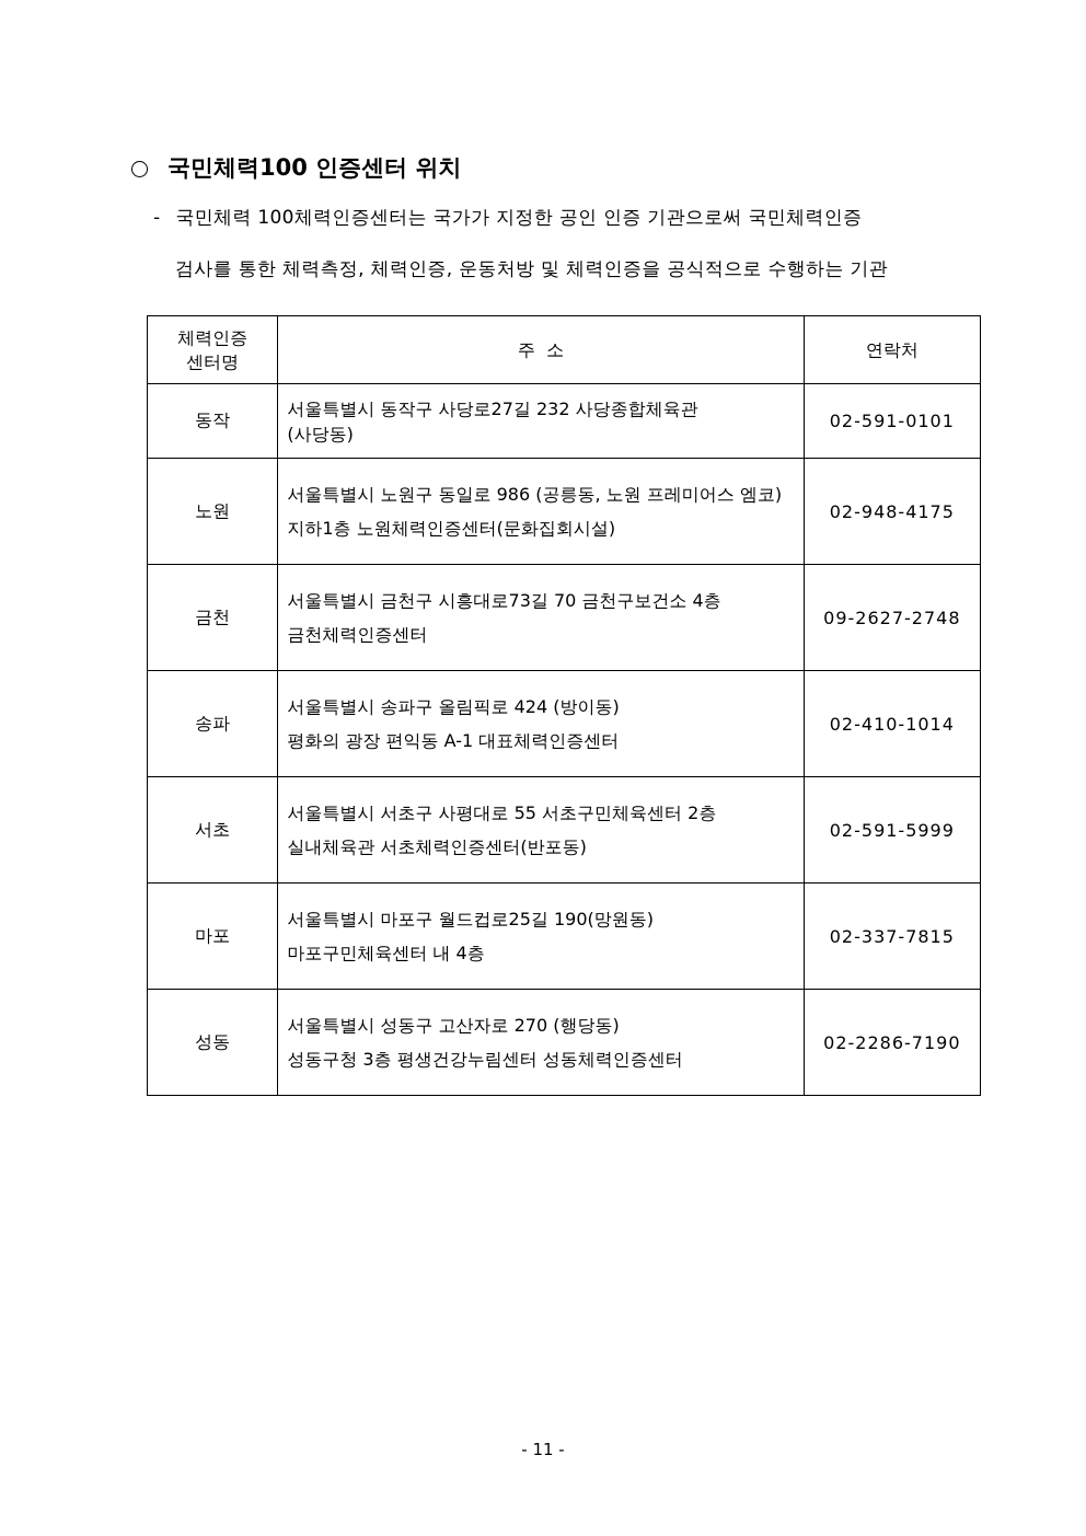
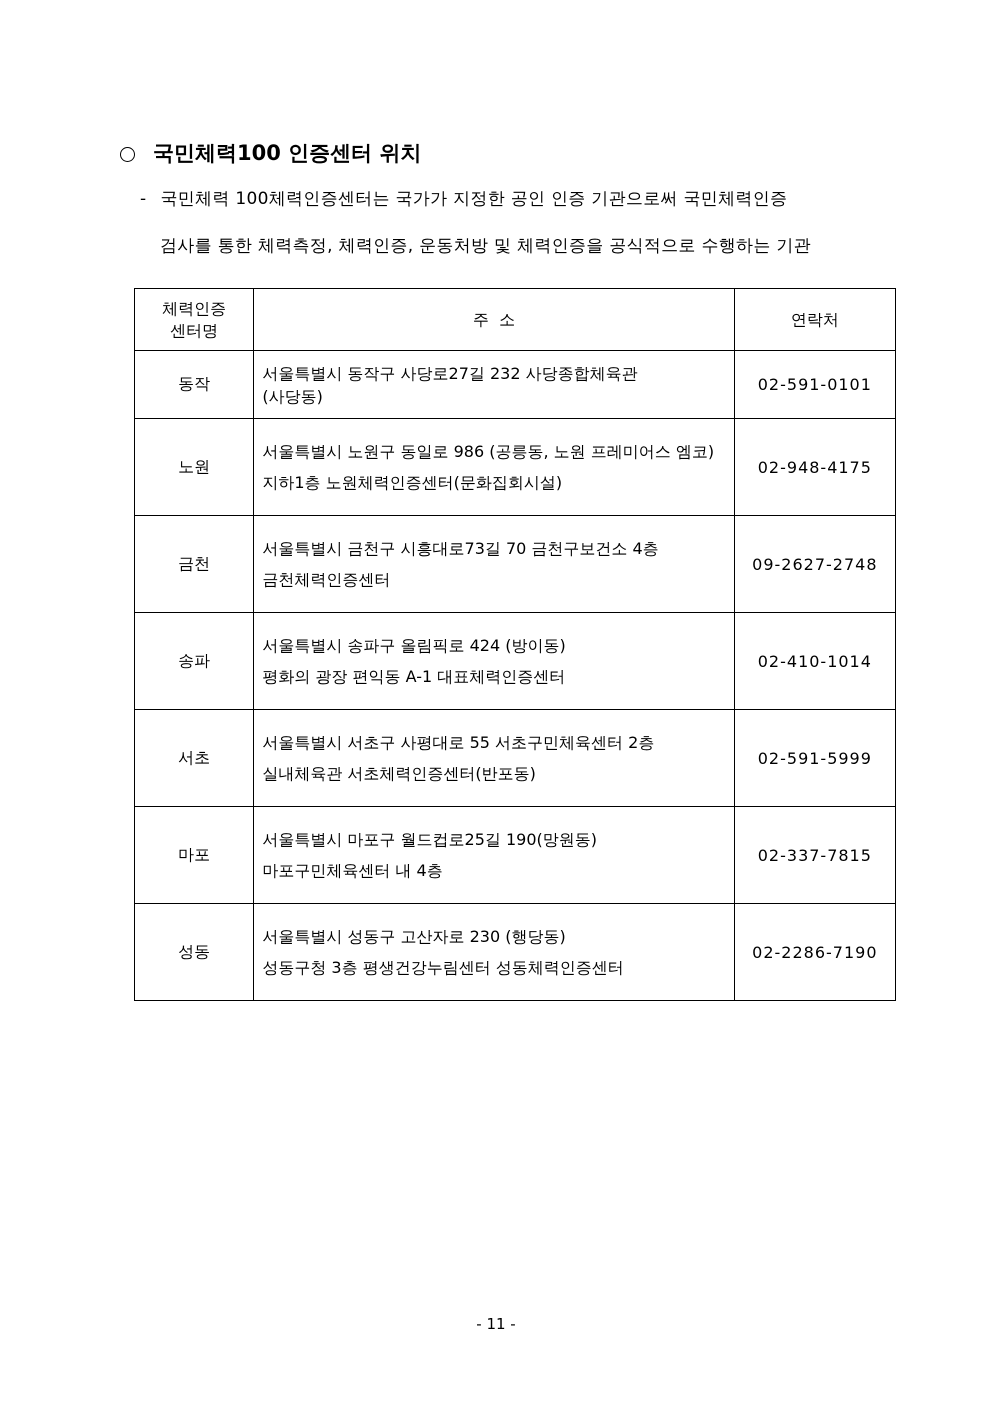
  국민체력100 인증센터 위치
  - 국민체력 100체력인증센터는 국가가 지정한 공인 인증 기관으로써 국민체력인증
  검사를 통한 체력측정, 체력인증, 운동처방 및 체력인증을 공식적으로 수행하는 기관
  체력인증 센터명	주 소	연락처
  동작	서울특별시 동작구 사당로27길 232 사당종합체육관(사당동)	02-591-0101
  노원	서울특별시 노원구 동일로 986 (공릉동, 노원 프레미어스 엠코)지하1층 노원체력인증센터(문화집회시설)	02-948-4175
  금천	서울특별시 금천구 시흥대로73길 70 금천구보건소 4층금천체력인증센터	09-2627-2748
  송파	서울특별시 송파구 올림픽로 424 (방이동)평화의 광장 편익동 A-1 대표체력인증센터	02-410-1014
  서초	서울특별시 서초구 사평대로 55 서초구민체육센터 2층실내체육관 서초체력인증센터(반포동)	02-591-5999
  마포	서울특별시 마포구 월드컵로25길 190(망원동)마포구민체육센터 내 4층	02-337-7815
- 성동	서울특별시 성동구 고산자로 270 (행당동)성동구청 3층 평생건강누림센터 성동체력인증센터	02-2286-7190
+ 성동	서울특별시 성동구 고산자로 230 (행당동)성동구청 3층 평생건강누림센터 성동체력인증센터	02-2286-7190
  - 11 -
